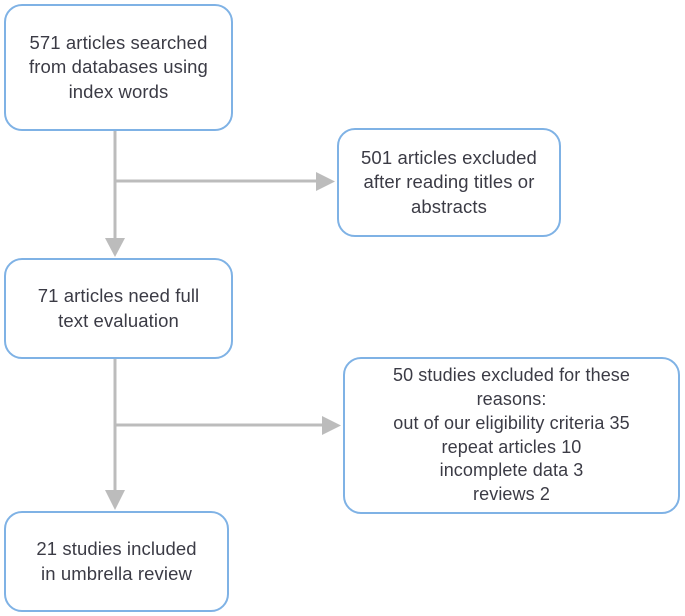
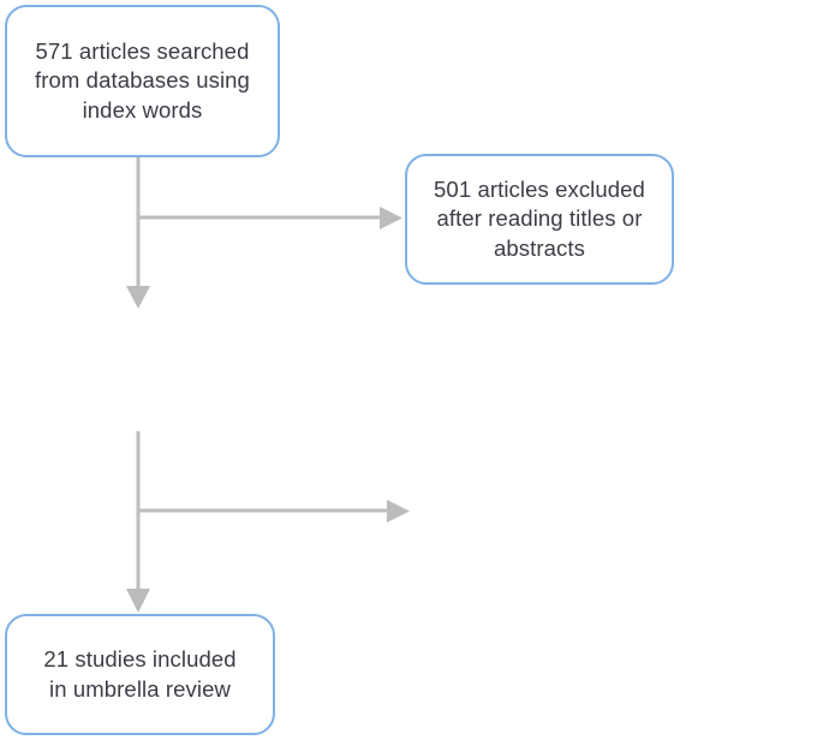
  571 articles searched
  from databases using
  index words
  501 articles excluded
  after reading titles or
  abstracts
- 71 articles need full
- text evaluation
- 50 studies excluded for these
- reasons:
- out of our eligibility criteria 35
- repeat articles 10
- incomplete data 3
- reviews 2
  21 studies included
  in umbrella review
